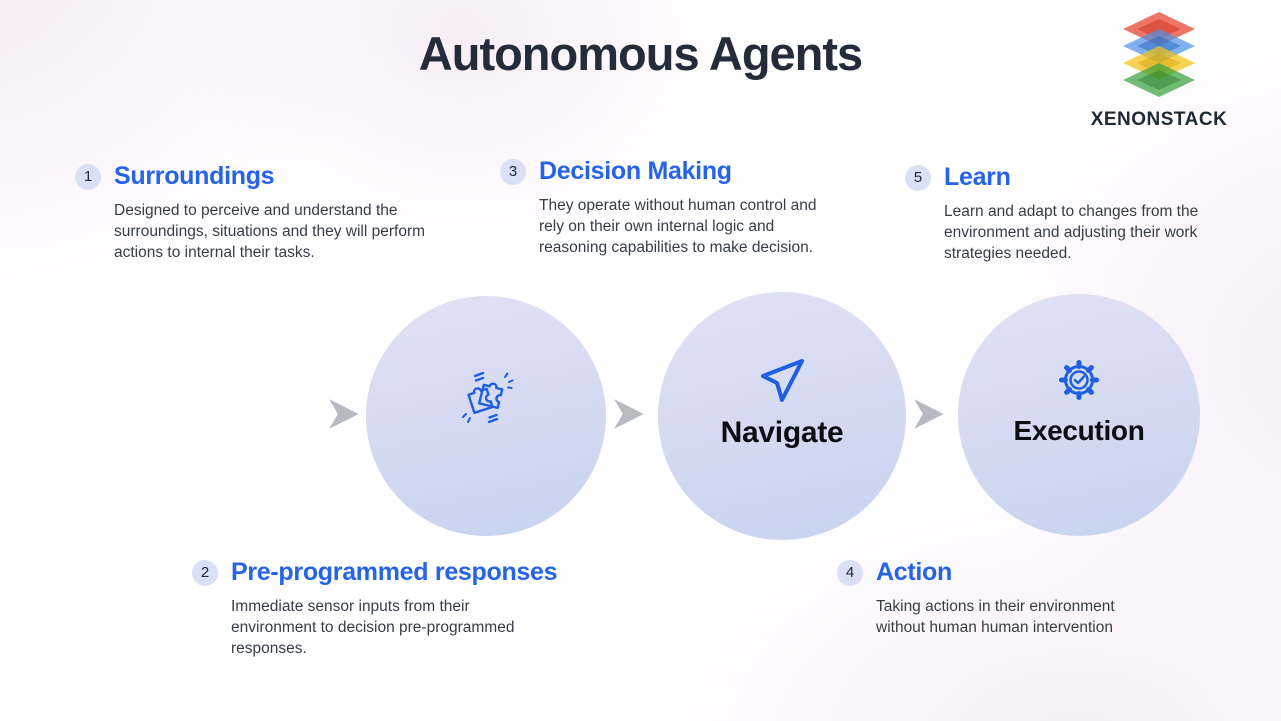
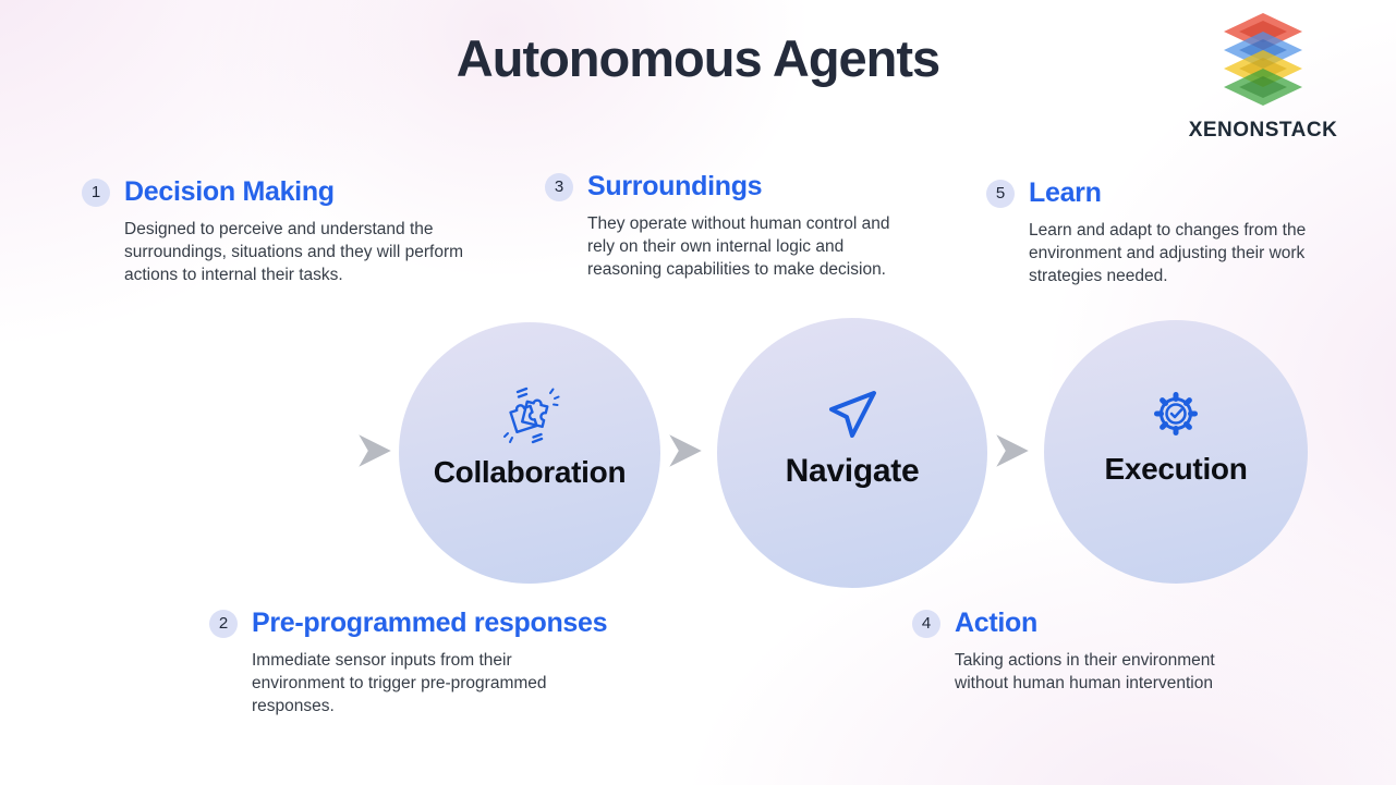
  Autonomous Agents
  XENONSTACK
  1
- Surroundings
+ Decision Making
  Designed to perceive and understand the surroundings, situations and they will perform actions to internal their tasks.
  3
- Decision Making
+ Surroundings
  They operate without human control and rely on their own internal logic and reasoning capabilities to make decision.
  5
  Learn
  Learn and adapt to changes from the environment and adjusting their work strategies needed.
+ Collaboration
  Navigate
  Execution
  2
  Pre-programmed responses
- Immediate sensor inputs from their environment to decision pre-programmed responses.
+ Immediate sensor inputs from their environment to trigger pre-programmed responses.
  4
  Action
  Taking actions in their environment without human human intervention
